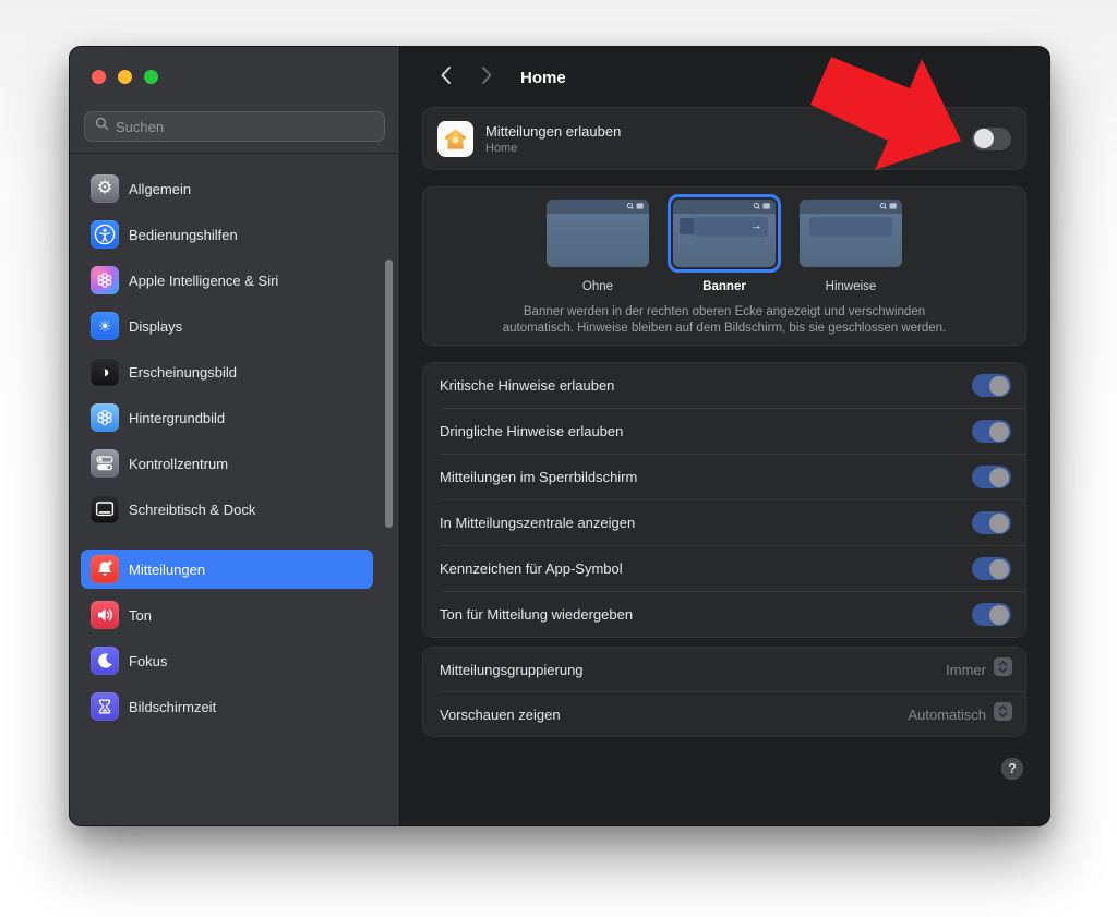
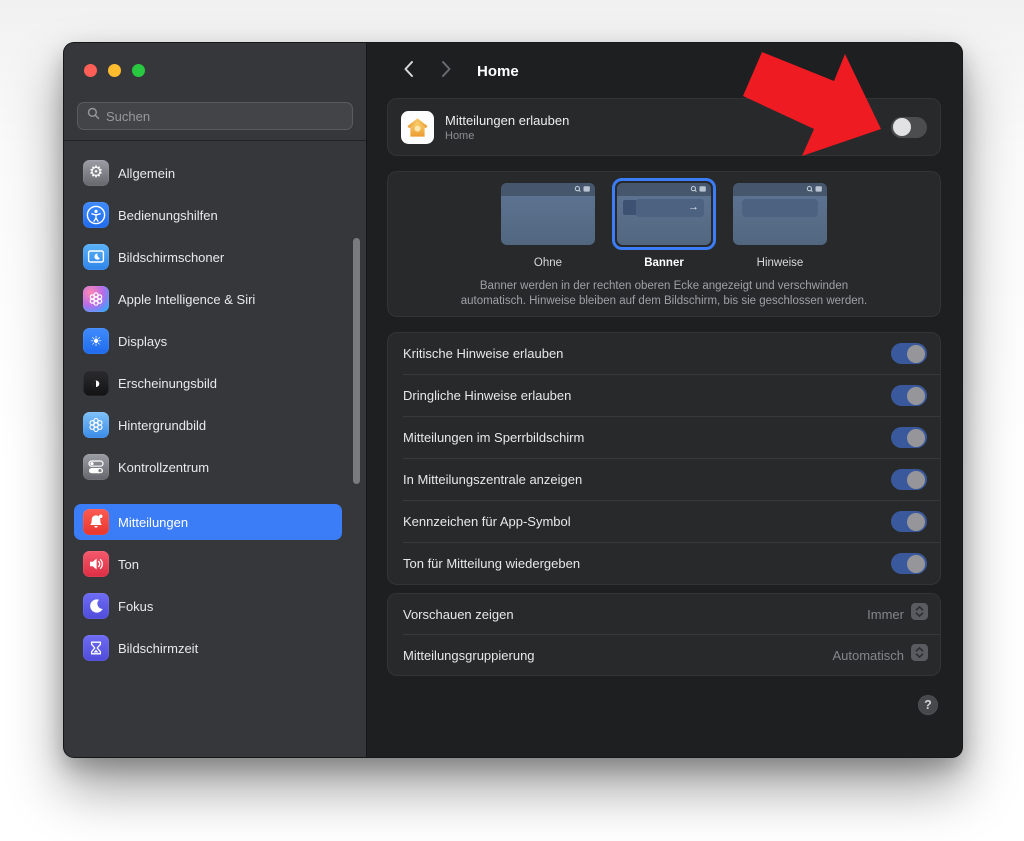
  Suchen
  ⚙
  Allgemein
  Bedienungshilfen
+ Bildschirmschoner
  Apple Intelligence & Siri
  ☀
  Displays
  ◑
  Erscheinungsbild
  Hintergrundbild
  Kontrollzentrum
- Schreibtisch & Dock
  Mitteilungen
  Ton
  Fokus
  Bildschirmzeit
  Home
  Mitteilungen erlauben
  Home
  Ohne
  →
  Banner
  Hinweise
  Banner werden in der rechten oberen Ecke angezeigt und verschwinden
  automatisch. Hinweise bleiben auf dem Bildschirm, bis sie geschlossen werden.
  Kritische Hinweise erlauben
  Dringliche Hinweise erlauben
  Mitteilungen im Sperrbildschirm
  In Mitteilungszentrale anzeigen
  Kennzeichen für App-Symbol
  Ton für Mitteilung wiedergeben
- Mitteilungsgruppierung
+ Vorschauen zeigen
  Immer
- Vorschauen zeigen
+ Mitteilungsgruppierung
  Automatisch
  ?
